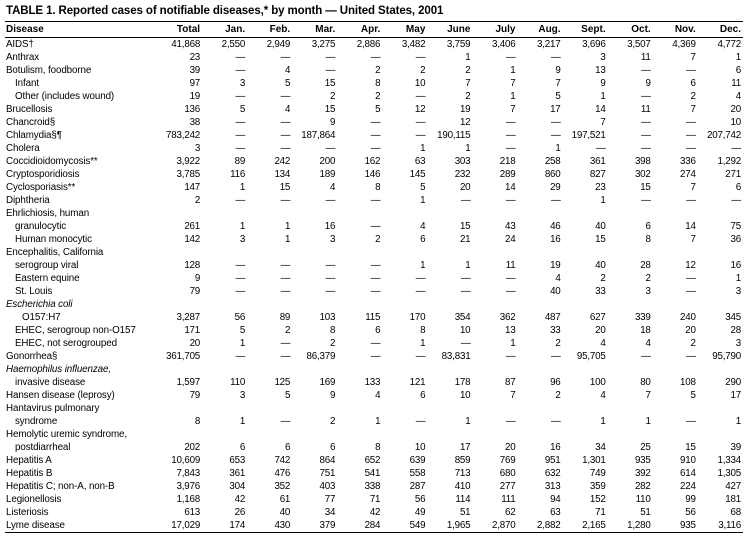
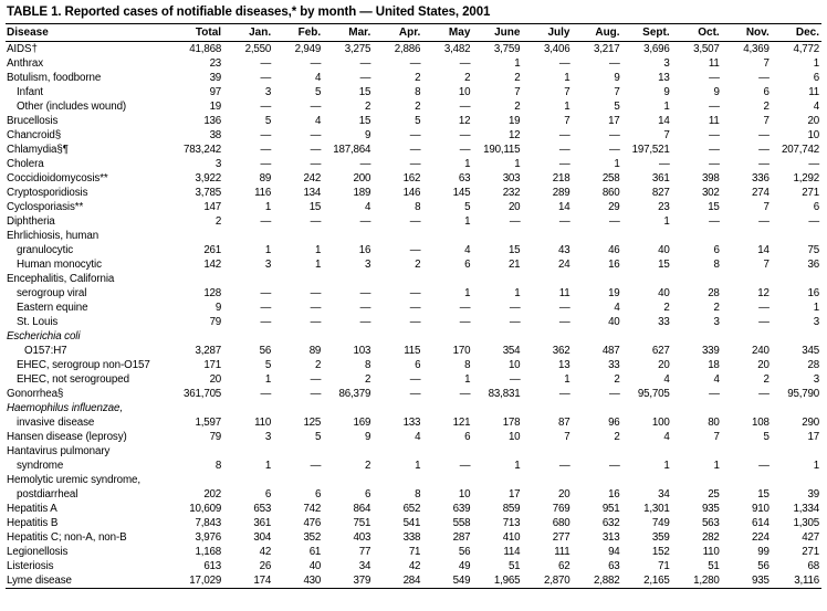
  TABLE 1. Reported cases of notifiable diseases,* by month — United States, 2001
  Disease	Total	Jan.	Feb.	Mar.	Apr.	May	June	July	Aug.	Sept.	Oct.	Nov.	Dec.
  AIDS†	41,868	2,550	2,949	3,275	2,886	3,482	3,759	3,406	3,217	3,696	3,507	4,369	4,772
  Anthrax	23	—	—	—	—	—	1	—	—	3	11	7	1
  Botulism, foodborne	39	—	4	—	2	2	2	1	9	13	—	—	6
  Infant	97	3	5	15	8	10	7	7	7	9	9	6	11
  Other (includes wound)	19	—	—	2	2	—	2	1	5	1	—	2	4
  Brucellosis	136	5	4	15	5	12	19	7	17	14	11	7	20
  Chancroid§	38	—	—	9	—	—	12	—	—	7	—	—	10
  Chlamydia§¶	783,242	—	—	187,864	—	—	190,115	—	—	197,521	—	—	207,742
  Cholera	3	—	—	—	—	1	1	—	1	—	—	—	—
  Coccidioidomycosis**	3,922	89	242	200	162	63	303	218	258	361	398	336	1,292
  Cryptosporidiosis	3,785	116	134	189	146	145	232	289	860	827	302	274	271
  Cyclosporiasis**	147	1	15	4	8	5	20	14	29	23	15	7	6
  Diphtheria	2	—	—	—	—	1	—	—	—	1	—	—	—
  Ehrlichiosis, human
  granulocytic	261	1	1	16	—	4	15	43	46	40	6	14	75
  Human monocytic	142	3	1	3	2	6	21	24	16	15	8	7	36
  Encephalitis, California
  serogroup viral	128	—	—	—	—	1	1	11	19	40	28	12	16
  Eastern equine	9	—	—	—	—	—	—	—	4	2	2	—	1
  St. Louis	79	—	—	—	—	—	—	—	40	33	3	—	3
  Escherichia coli
  O157:H7	3,287	56	89	103	115	170	354	362	487	627	339	240	345
  EHEC, serogroup non-O157	171	5	2	8	6	8	10	13	33	20	18	20	28
  EHEC, not serogrouped	20	1	—	2	—	1	—	1	2	4	4	2	3
  Gonorrhea§	361,705	—	—	86,379	—	—	83,831	—	—	95,705	—	—	95,790
  Haemophilus influenzae,
  invasive disease	1,597	110	125	169	133	121	178	87	96	100	80	108	290
  Hansen disease (leprosy)	79	3	5	9	4	6	10	7	2	4	7	5	17
  Hantavirus pulmonary
  syndrome	8	1	—	2	1	—	1	—	—	1	1	—	1
  Hemolytic uremic syndrome,
  postdiarrheal	202	6	6	6	8	10	17	20	16	34	25	15	39
  Hepatitis A	10,609	653	742	864	652	639	859	769	951	1,301	935	910	1,334
- Hepatitis B	7,843	361	476	751	541	558	713	680	632	749	392	614	1,305
+ Hepatitis B	7,843	361	476	751	541	558	713	680	632	749	563	614	1,305
  Hepatitis C; non-A, non-B	3,976	304	352	403	338	287	410	277	313	359	282	224	427
- Legionellosis	1,168	42	61	77	71	56	114	111	94	152	110	99	181
+ Legionellosis	1,168	42	61	77	71	56	114	111	94	152	110	99	271
  Listeriosis	613	26	40	34	42	49	51	62	63	71	51	56	68
  Lyme disease	17,029	174	430	379	284	549	1,965	2,870	2,882	2,165	1,280	935	3,116
